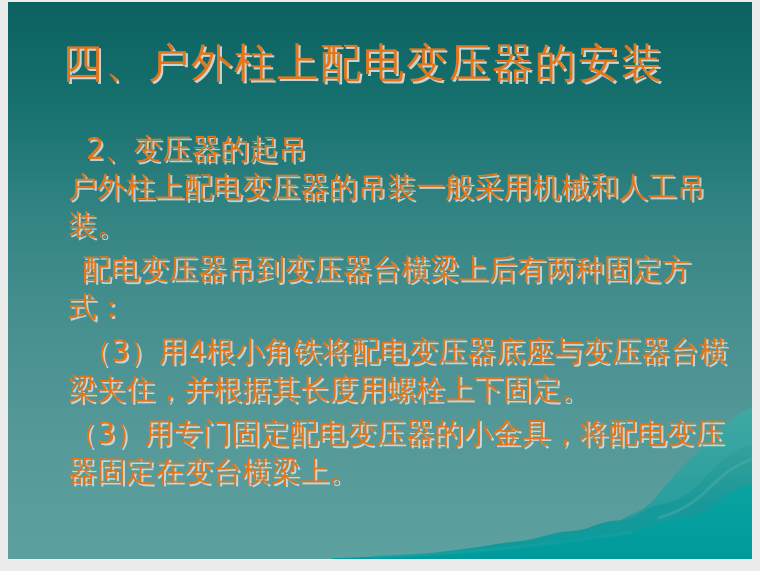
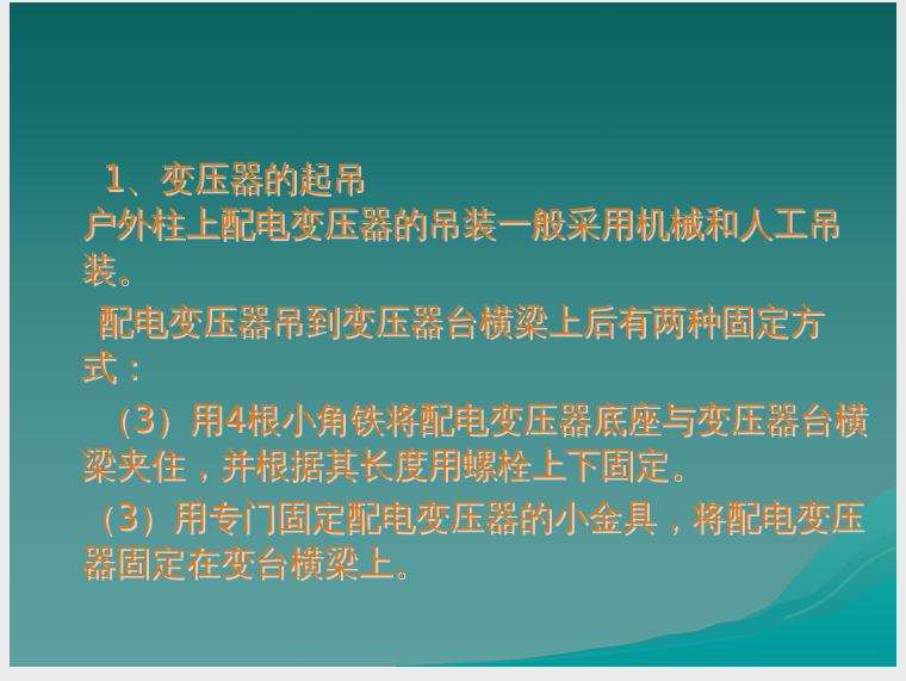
- 四、户外柱上配电变压器的安装
- 2、变压器的起吊
+ 1、变压器的起吊
  户外柱上配电变压器的吊装一般采用机械和人工吊装。
  配电变压器吊到变压器台横梁上后有两种固定方式：
  （3）用4根小角铁将配电变压器底座与变压器台横梁夹住，并根据其长度用螺栓上下固定。
  （3）用专门固定配电变压器的小金具，将配电变压器固定在变台横梁上。
